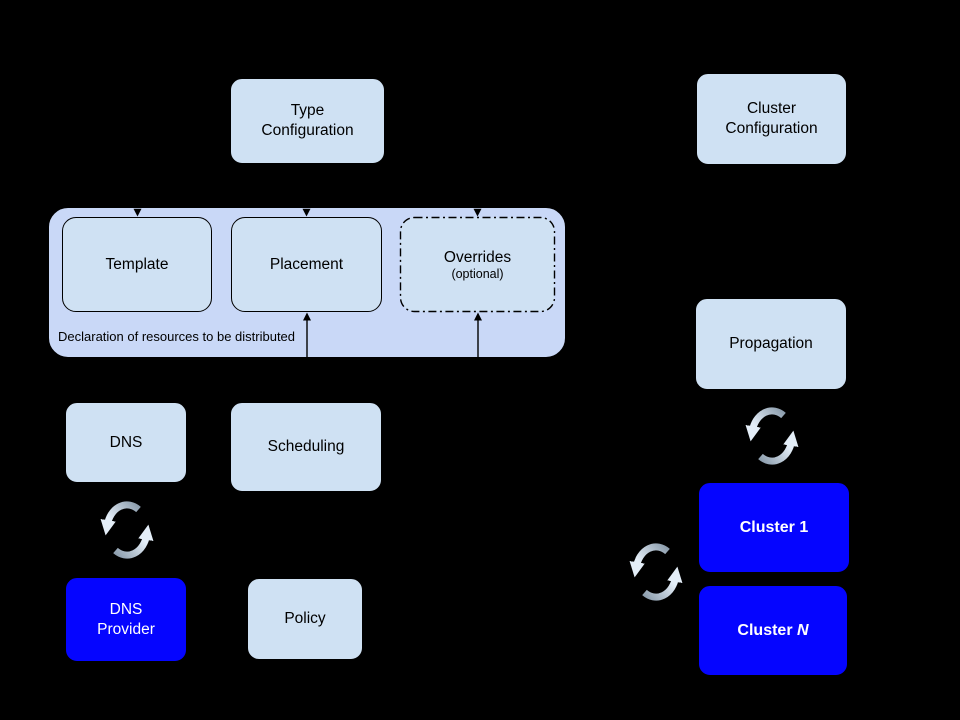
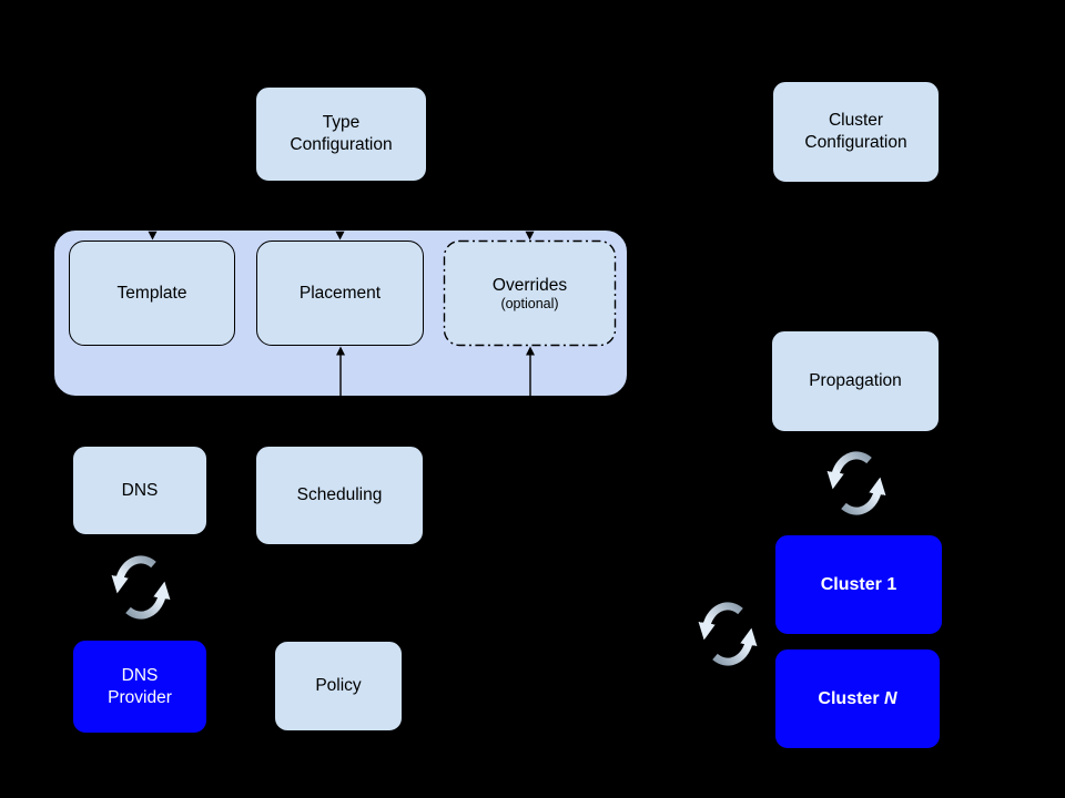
  Type
  Configuration
  Cluster
  Configuration
  Template
  Placement
  Overrides
  (optional)
- Declaration of resources to be distributed
  DNS
  Scheduling
  DNS
  Provider
  Policy
  Propagation
  Cluster 1
  Cluster N
